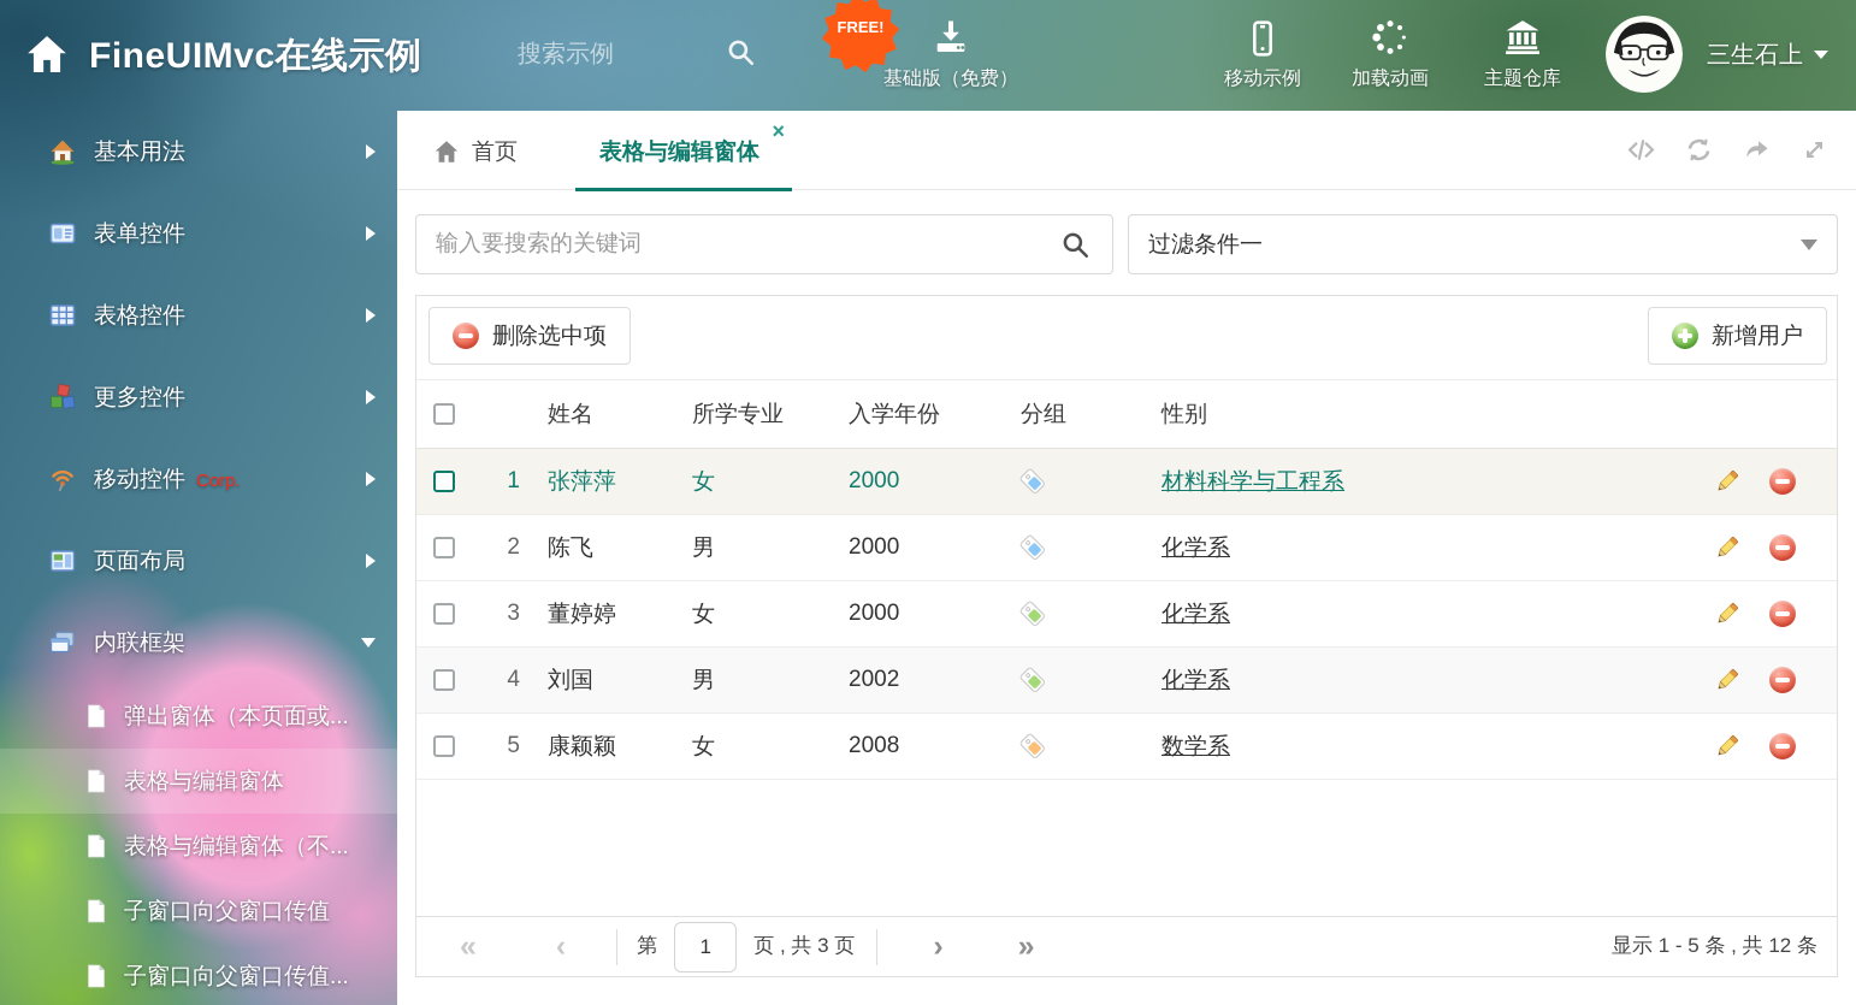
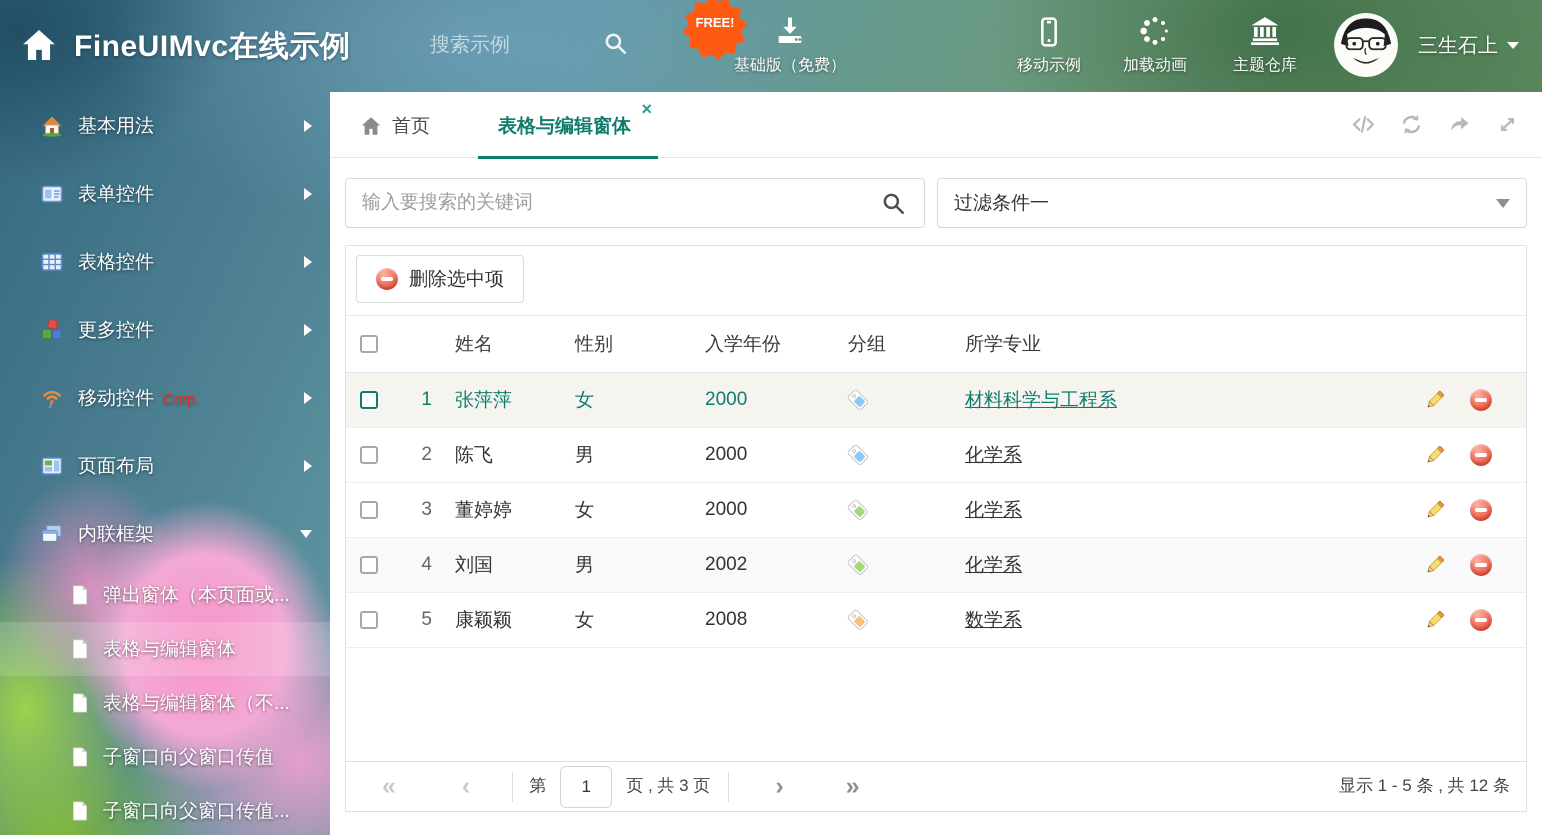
  FineUIMvc在线示例
  搜索示例
  FREE!
  基础版（免费）
  移动示例
  加载动画
  主题仓库
  三生石上
  基本用法
  表单控件
  表格控件
  更多控件
  移动控件 Corp.
  页面布局
  内联框架
  弹出窗体（本页面或...
  表格与编辑窗体
  表格与编辑窗体（不...
  子窗口向父窗口传值
  子窗口向父窗口传值...
  首页
  表格与编辑窗体
  ×
  输入要搜索的关键词
  过滤条件一
  删除选中项
- 新增用户
  姓名
- 所学专业
+ 性别
  入学年份
  分组
- 性别
+ 所学专业
  1
  张萍萍
  女
  2000
  材料科学与工程系
  2
  陈飞
  男
  2000
  化学系
  3
  董婷婷
  女
  2000
  化学系
  4
  刘国
  男
  2002
  化学系
  5
  康颖颖
  女
  2008
  数学系
  «
  ‹
  第
  1
  页 , 共 3 页
  ›
  »
  显示 1 - 5 条 , 共 12 条
